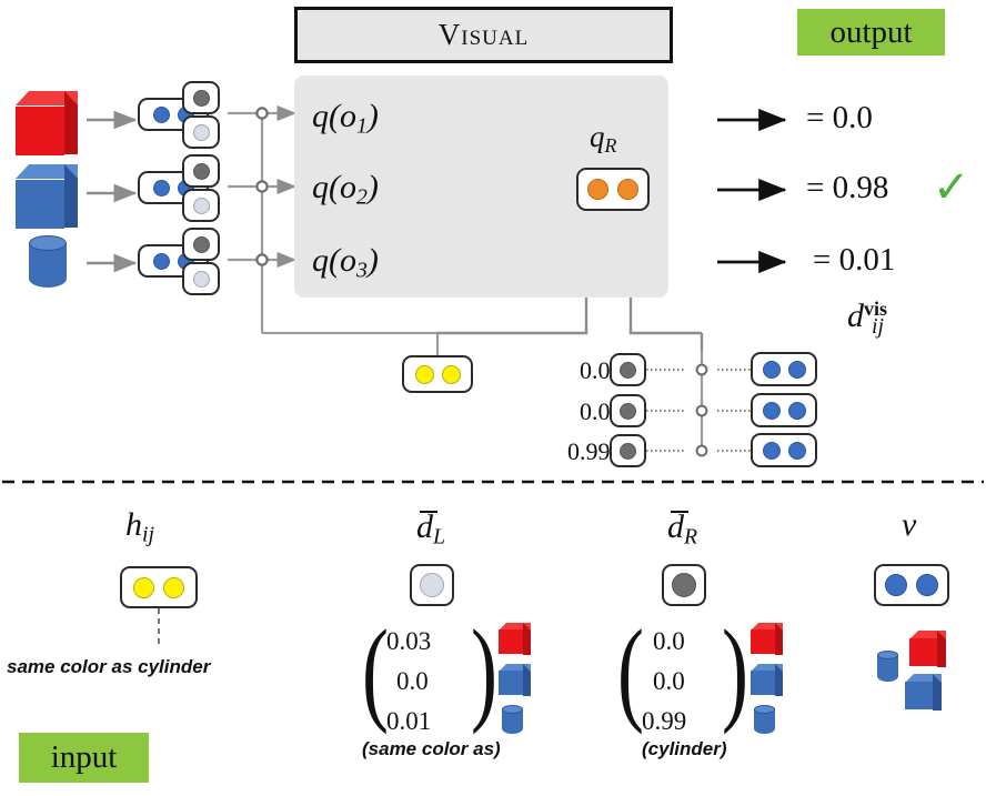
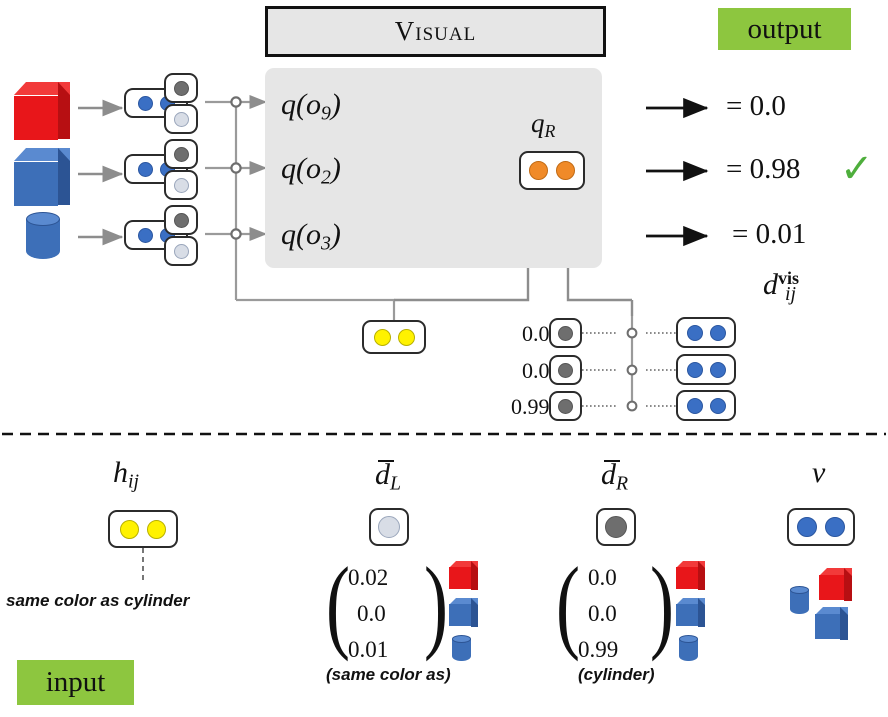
  Visual
  output
  input
- q(o1)
+ q(o9)
  q(o2)
  q(o3)
  qR
  = 0.0
  = 0.98
  ✓
  = 0.01
  dvisij
  0.0
  0.0
  0.99
  hij
  same color as cylinder
  dL
  (
  )
- 0.03
+ 0.02
  0.0
  0.01
  (same color as)
  dR
  (
  )
  0.0
  0.0
  0.99
  (cylinder)
  v
